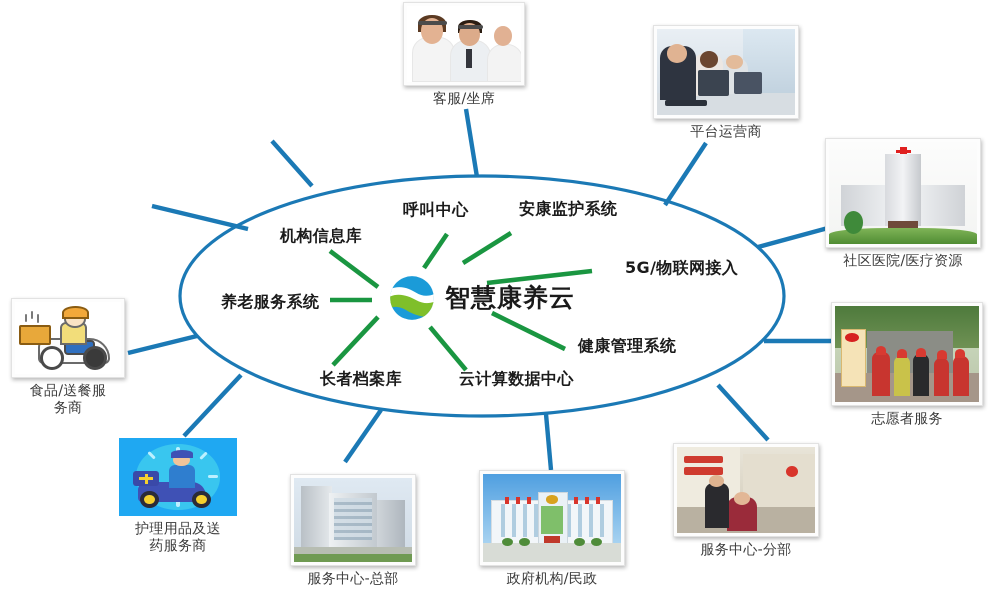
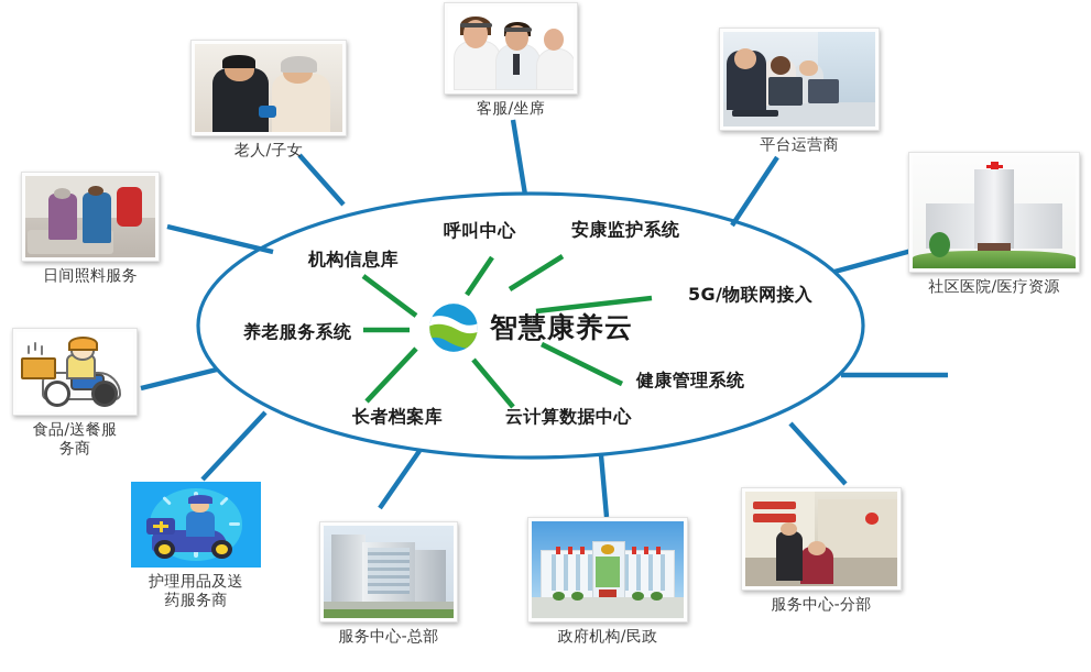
  智慧康养云
  机构信息库
  呼叫中心
  安康监护系统
  5G/物联网接入
  养老服务系统
  健康管理系统
  长者档案库
  云计算数据中心
+ 日间照料服务
+ 老人/子女
  客服/坐席
  平台运营商
  社区医院/医疗资源
- 志愿者服务
  服务中心-分部
  政府机构/民政
  服务中心-总部
  护理用品及送
  药服务商
  食品/送餐服
  务商
